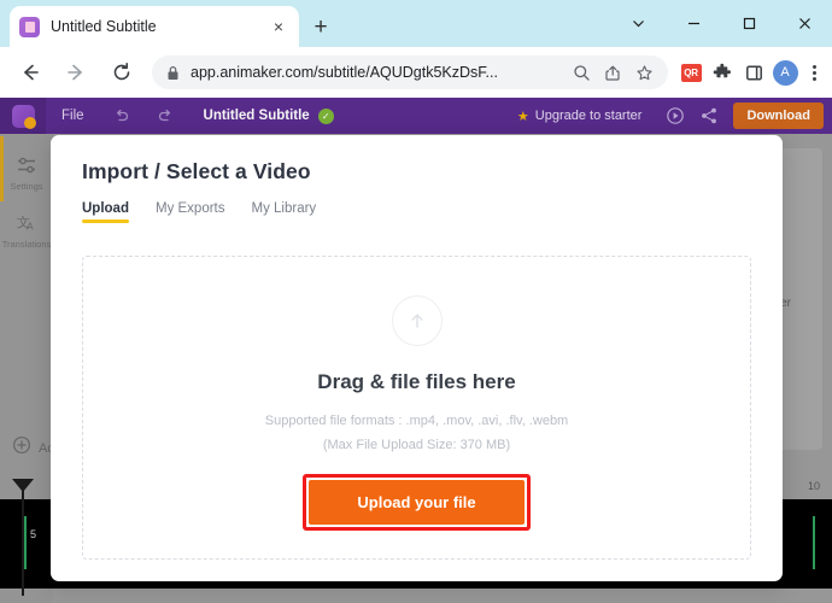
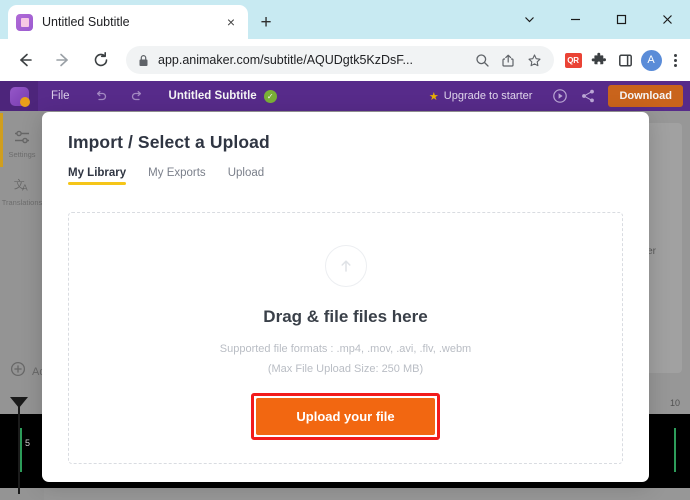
  Untitled Subtitle
  ×
  +
  app.animaker.com/subtitle/AQUDgtk5KzDsF...
  QR
  A
  File
  Untitled Subtitle
  ✓
  ★
  Upgrade to starter
  Download
  Settings
  文
  A
  Translations
  10
  5
- Import / Select a Video
+ Import / Select a Upload
- Upload
+ My Library
  My Exports
- My Library
+ Upload
  Drag & file files here
  Supported file formats : .mp4, .mov, .avi, .flv, .webm
- (Max File Upload Size: 370 MB)
+ (Max File Upload Size: 250 MB)
  Upload your file
